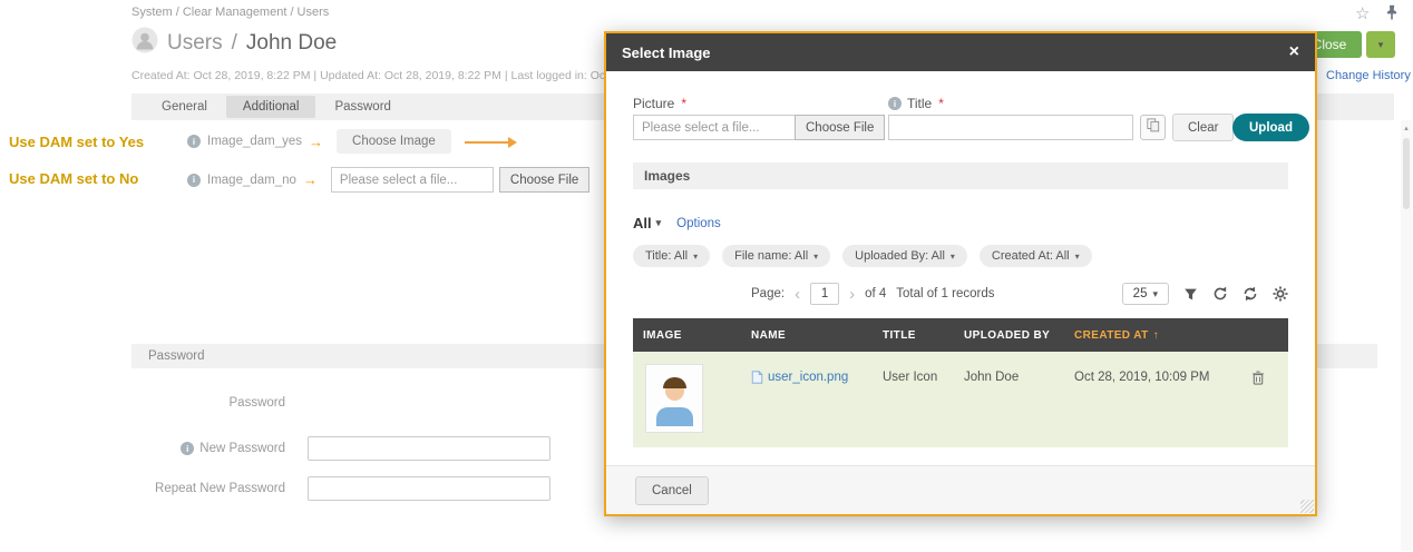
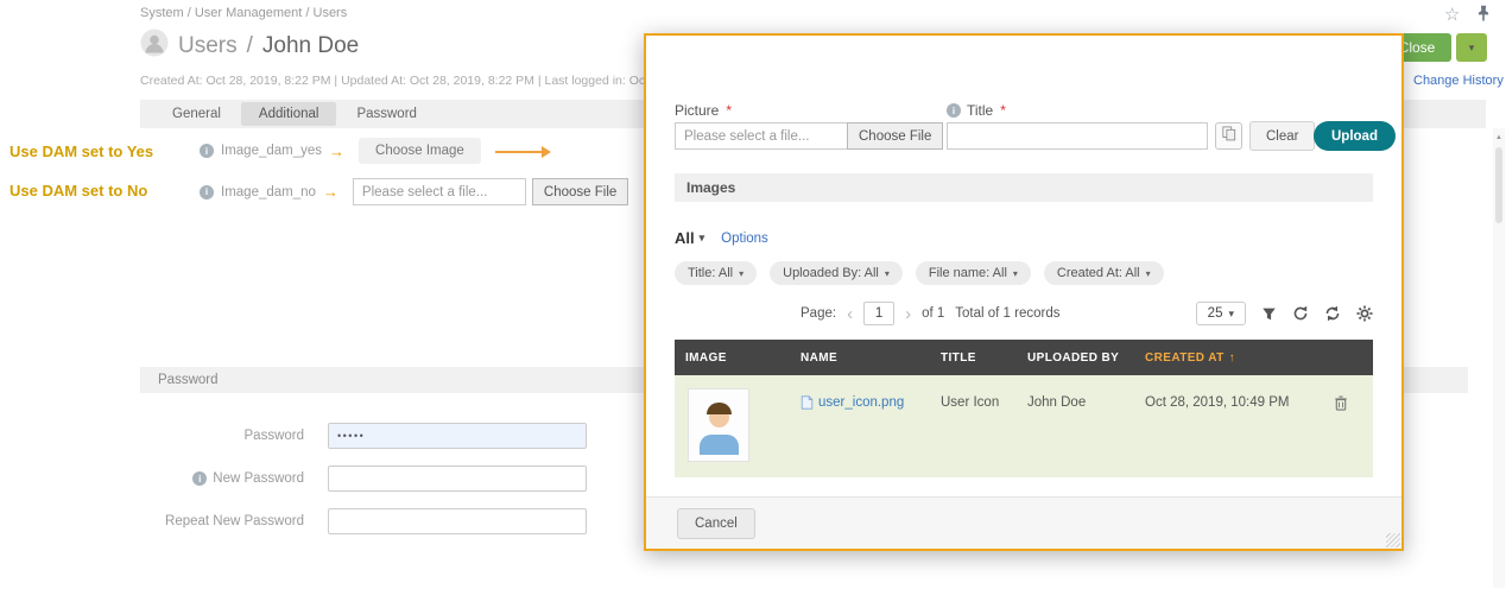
- System / Clear Management / Users
+ System / User Management / Users
  Users
  /
  John Doe
  Created At: Oct 28, 2019, 8:22 PM | Updated At: Oct 28, 2019, 8:22 PM | Last logged in: Oc
  ☆
  lose
  ▾
  Change History
  General
  Additional
  Password
  Use DAM set to Yes
  Use DAM set to No
  i
  Image_dam_yes
  →
  Choose Image
  i
  Image_dam_no
  →
  Please select a file...
  Choose File
  Password
  Password
+ •••••
  i
  New Password
  Repeat New Password
- Select Image
- ×
  Picture
  *
  i
  Title
  *
  Please select a file...
  Choose File
  Clear
  Upload
  Images
  All
  ▾
  Options
  Title: All
  ▾
- File name: All
+ Uploaded By: All
  ▾
- Uploaded By: All
+ File name: All
  ▾
  Created At: All
  ▾
  Page:
  ‹
  1
  ›
- of 4
+ of 1
  Total of 1 records
  25
  ▾
  IMAGE
  NAME
  TITLE
  UPLOADED BY
  CREATED AT
  ↑
  user_icon.png
  User Icon
  John Doe
- Oct 28, 2019, 10:09 PM
+ Oct 28, 2019, 10:49 PM
  Cancel
